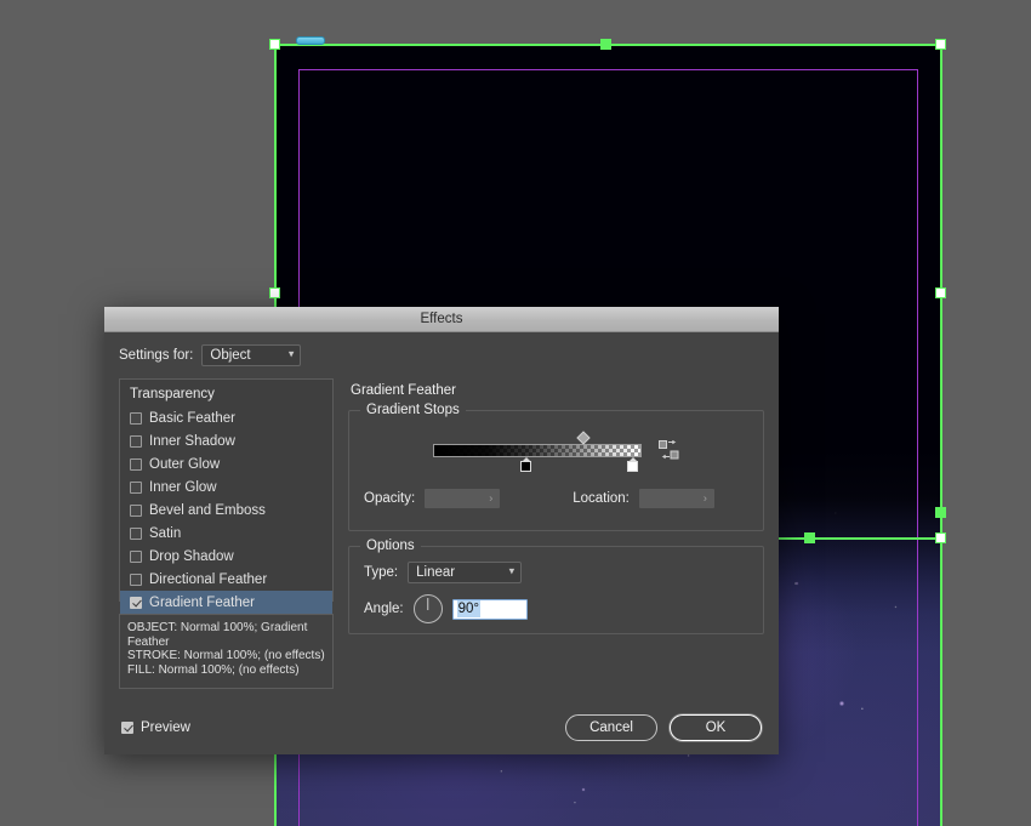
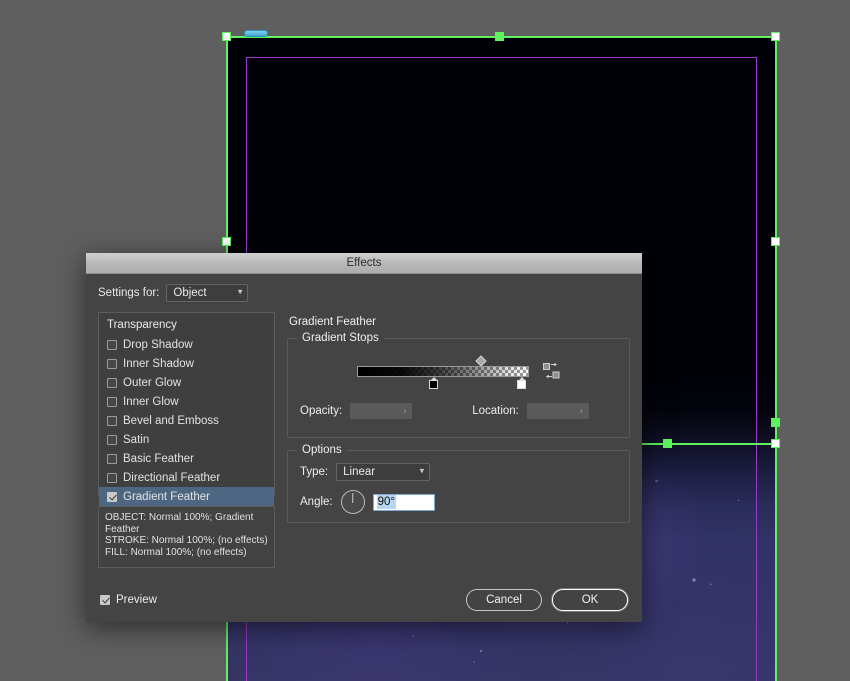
  Effects
  Settings for:
  Object
  ▾
  Transparency
- Basic Feather
+ Drop Shadow
  Inner Shadow
  Outer Glow
  Inner Glow
  Bevel and Emboss
  Satin
- Drop Shadow
+ Basic Feather
  Directional Feather
  Gradient Feather
  OBJECT: Normal 100%; Gradient Feather
  STROKE: Normal 100%; (no effects)
  FILL: Normal 100%; (no effects)
  Gradient Feather
  Gradient Stops
  Opacity:
  ›
  Location:
  ›
  Options
  Type:
  Linear
  ▾
  Angle:
  90°
  Preview
  Cancel
  OK
